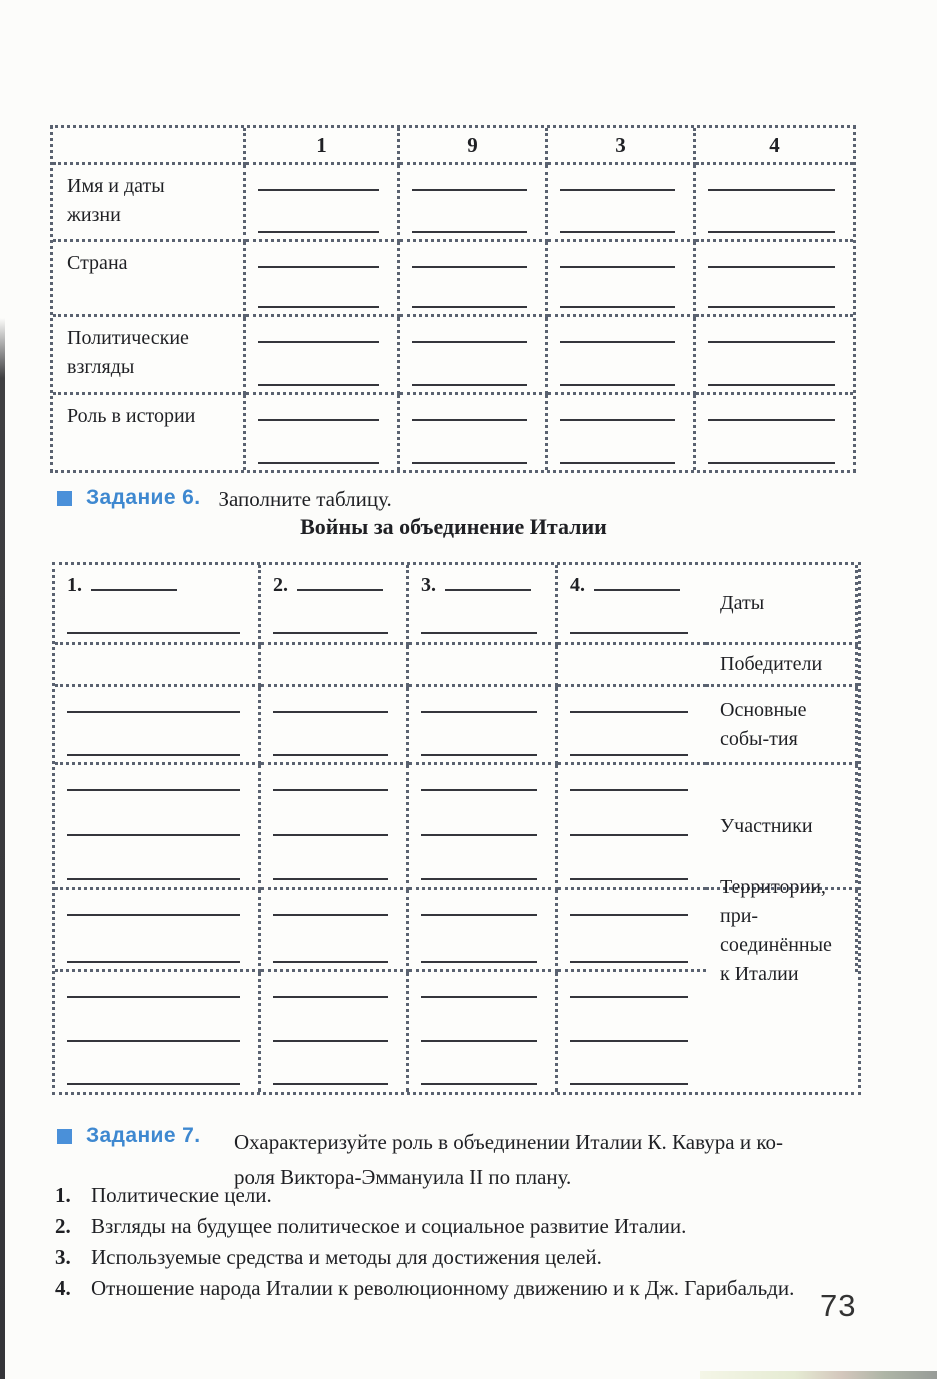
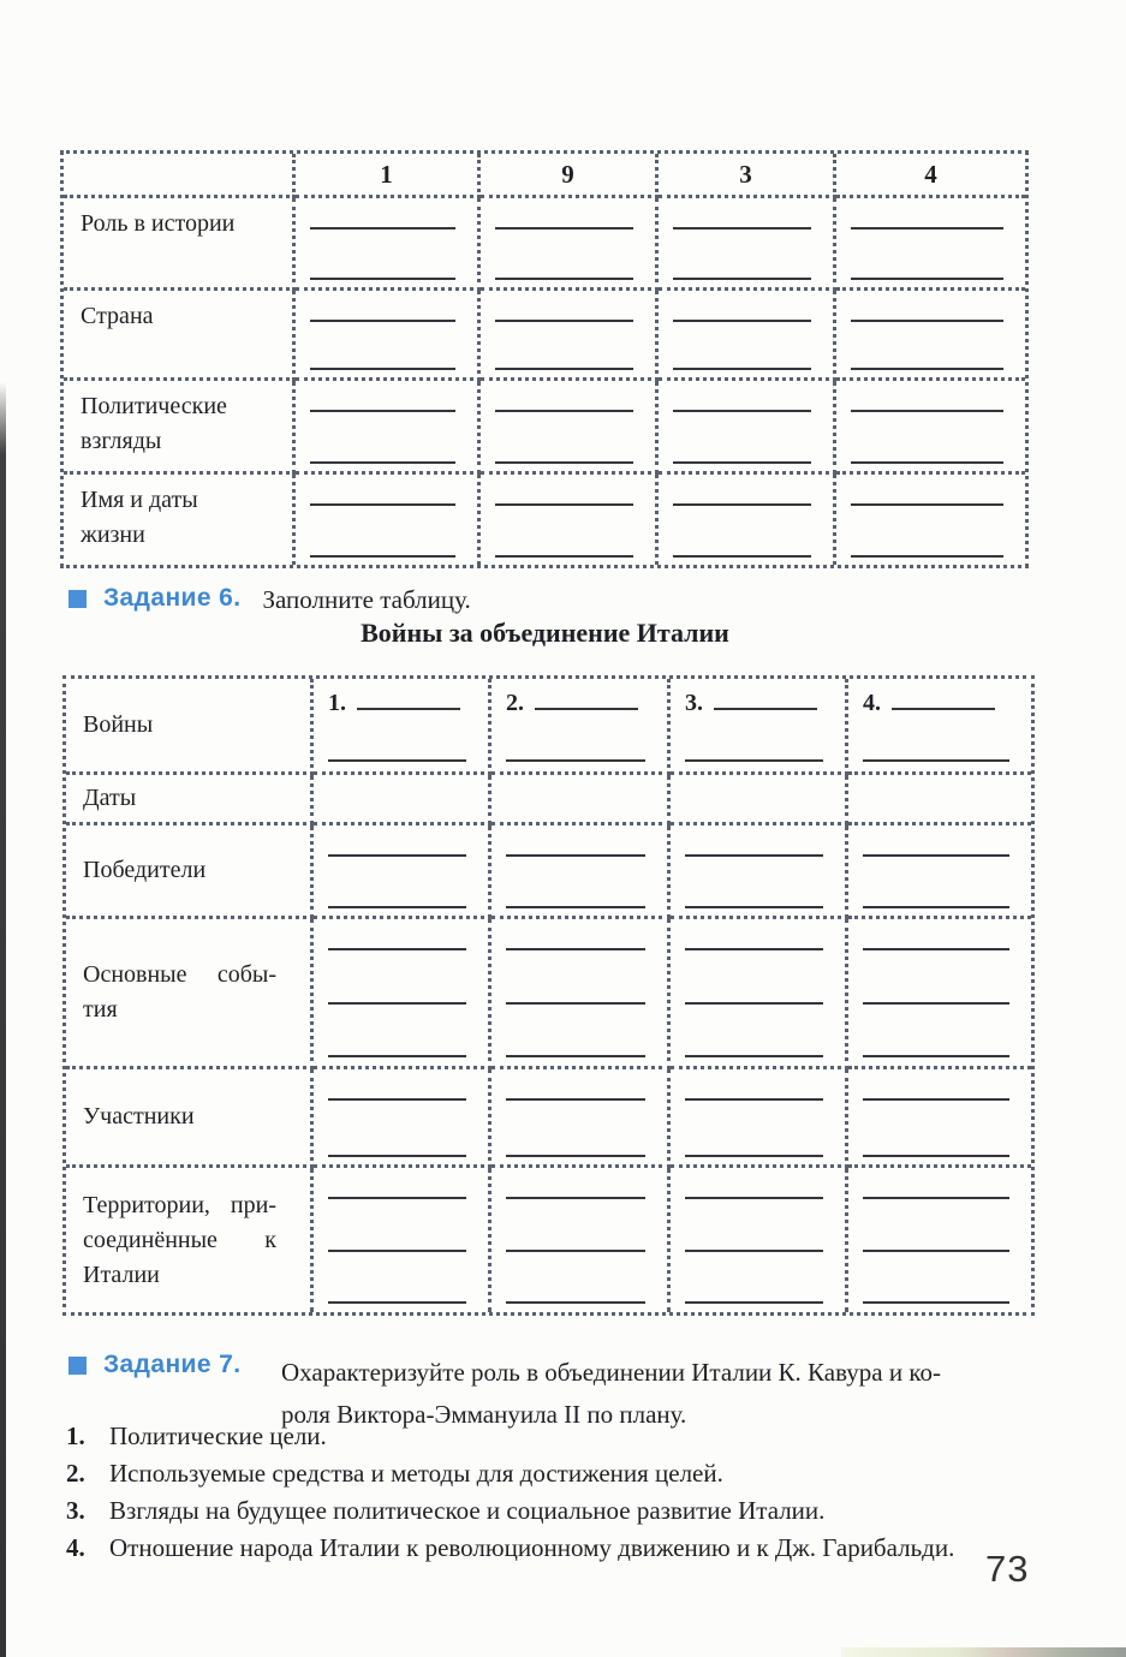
  1
  9
  3
  4
- Имя и даты жизни
+ Роль в истории
  Страна
  Политические взгляды
- Роль в истории
+ Имя и даты жизни
  Задание 6.
  Заполните таблицу.
  Войны за объединение Италии
+ Войны
  1.
  2.
  3.
  4.
  Даты
  Победители
  Основные собы-тия
  Участники
  Территории, при-соединённые к Италии
  Задание 7.
  Охарактеризуйте роль в объединении Италии К. Кавура и ко-
  роля Виктора-Эммануила II по плану.
  1.
  Политические цели.
  2.
- Взгляды на будущее политическое и социальное развитие Италии.
+ Используемые средства и методы для достижения целей.
  3.
- Используемые средства и методы для достижения целей.
+ Взгляды на будущее политическое и социальное развитие Италии.
  4.
  Отношение народа Италии к революционному движению и к Дж. Гарибальди.
  73
